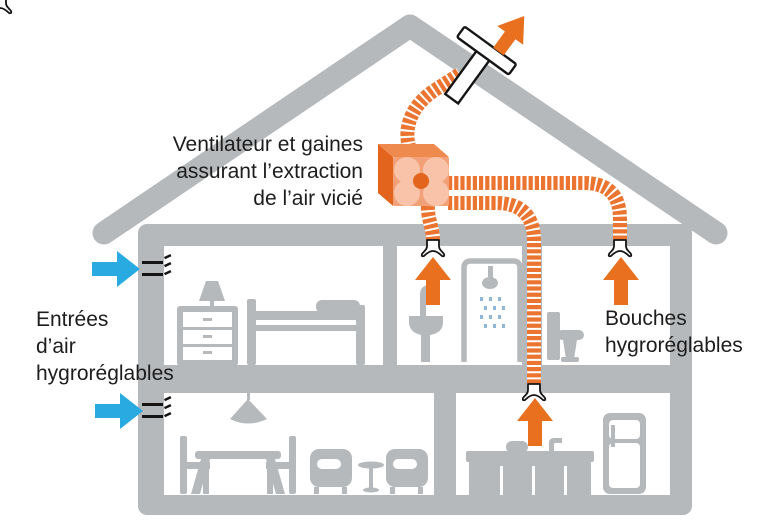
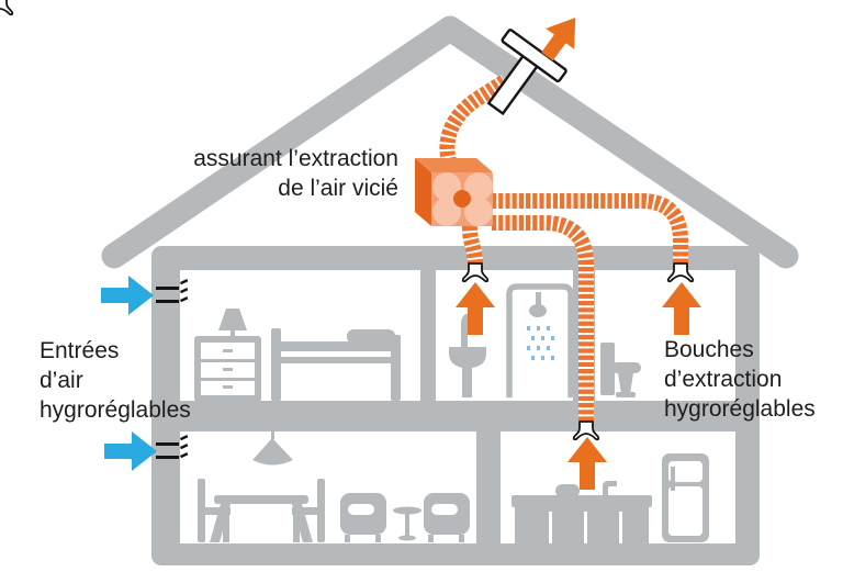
- Ventilateur et gaines
  assurant l’extraction
  de l’air vicié
  Entrées
  d’air
  hygroréglables
  Bouches
+ d’extraction
  hygroréglables
